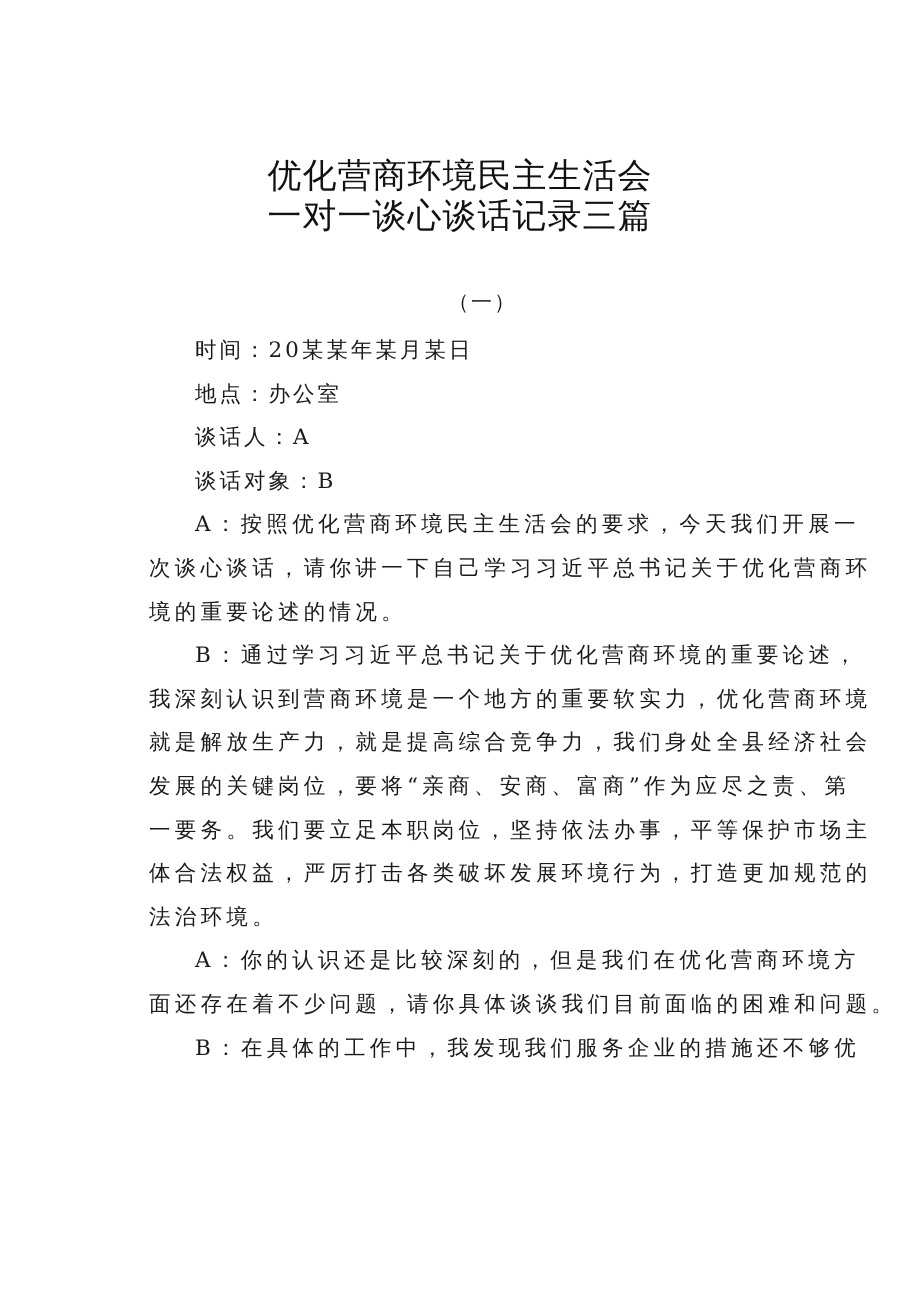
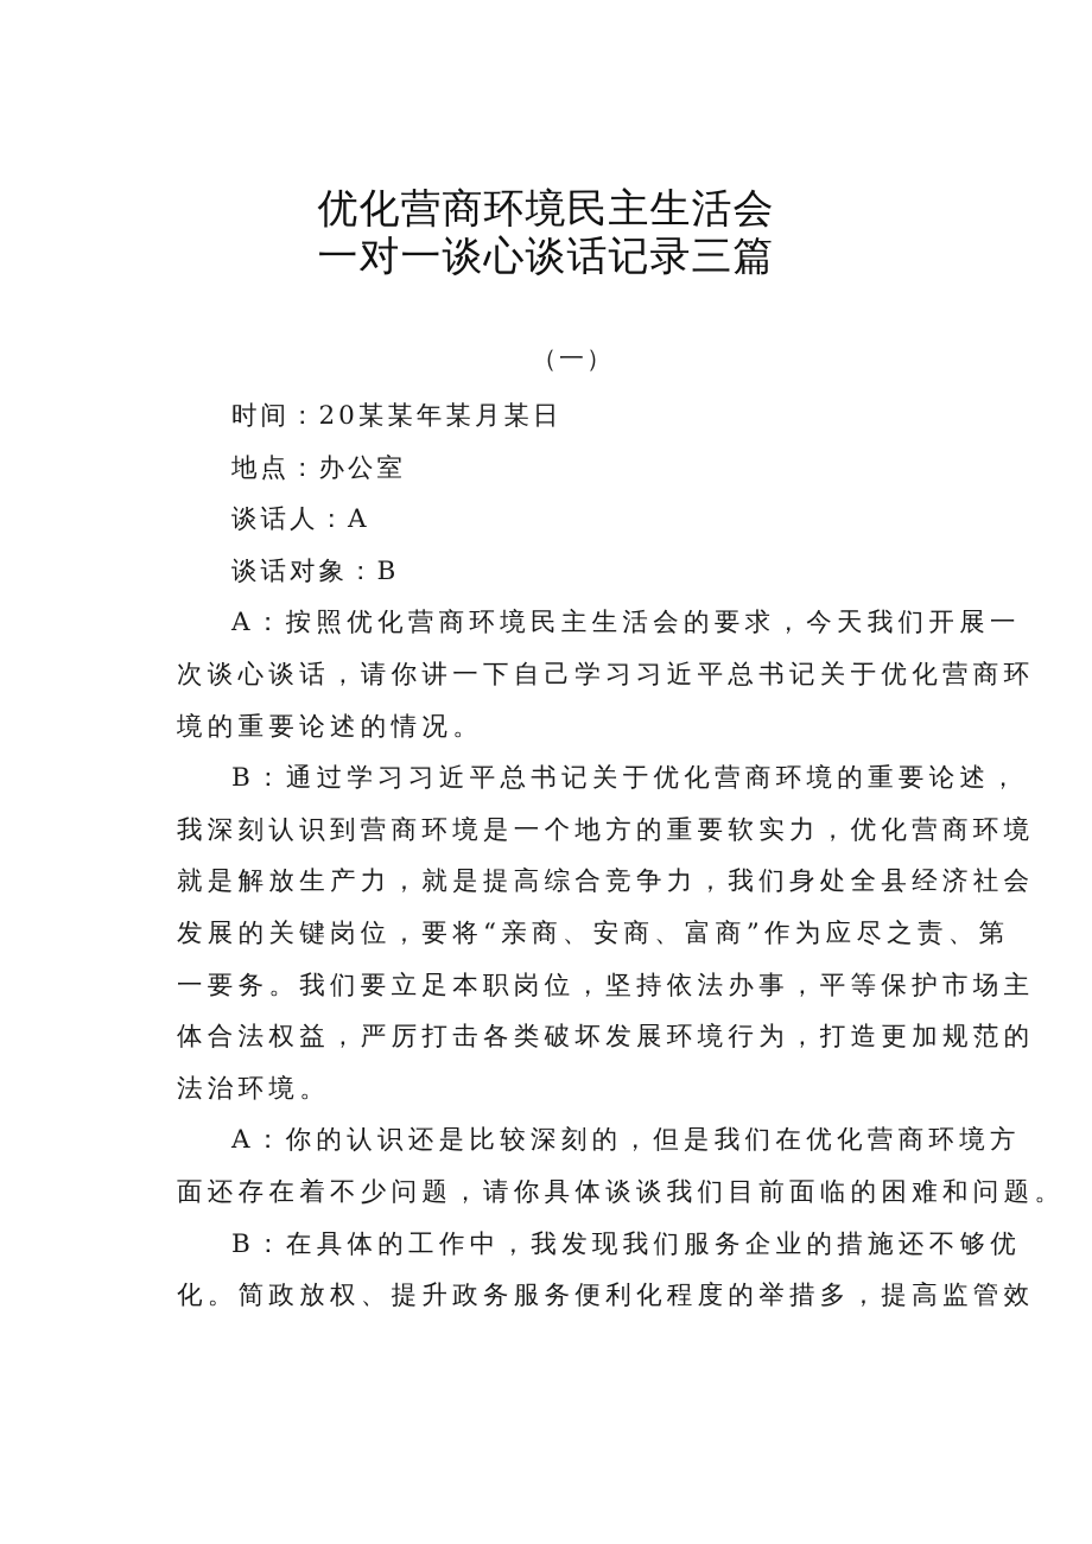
  优化营商环境民主生活会
  一对一谈心谈话记录三篇
  （一）
  时间：20某某年某月某日
  地点：办公室
  谈话人：A
  谈话对象：B
  A：按照优化营商环境民主生活会的要求，今天我们开展一
  次谈心谈话，请你讲一下自己学习习近平总书记关于优化营商环
  境的重要论述的情况。
  B：通过学习习近平总书记关于优化营商环境的重要论述，
  我深刻认识到营商环境是一个地方的重要软实力，优化营商环境
  就是解放生产力，就是提高综合竞争力，我们身处全县经济社会
  发展的关键岗位，要将“亲商、安商、富商”作为应尽之责、第
  一要务。我们要立足本职岗位，坚持依法办事，平等保护市场主
  体合法权益，严厉打击各类破坏发展环境行为，打造更加规范的
  法治环境。
  A：你的认识还是比较深刻的，但是我们在优化营商环境方
  面还存在着不少问题，请你具体谈谈我们目前面临的困难和问题。
  B：在具体的工作中，我发现我们服务企业的措施还不够优
+ 化。简政放权、提升政务服务便利化程度的举措多，提高监管效
